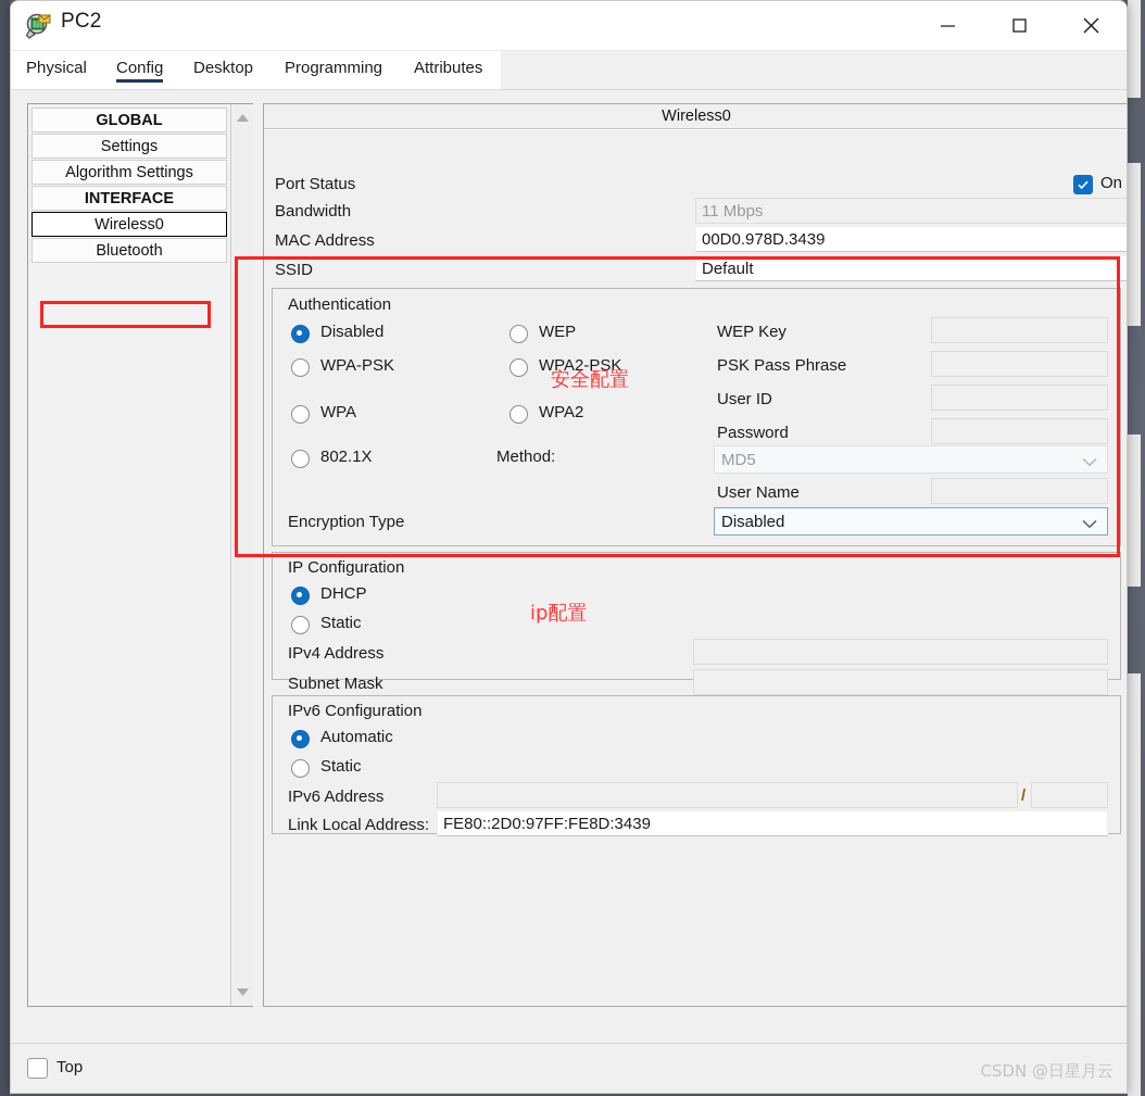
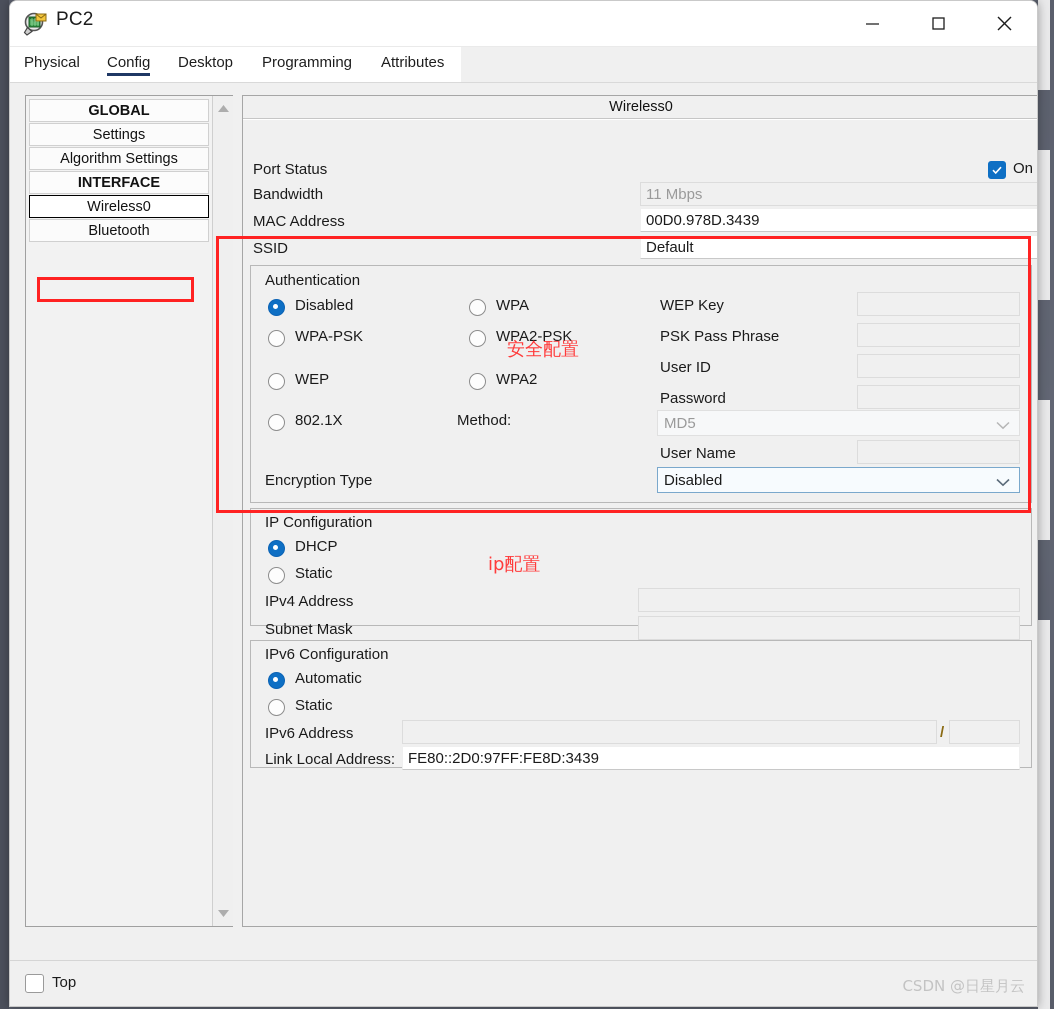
  PC2
  Physical
  Config
  Desktop
  Programming
  Attributes
  GLOBAL
  Settings
  Algorithm Settings
  INTERFACE
  Wireless0
  Bluetooth
  Wireless0
  Port Status
  On
  Bandwidth
  11 Mbps
  MAC Address
  00D0.978D.3439
  SSID
  Default
  Authentication
  Disabled
  WPA-PSK
- WPA
+ WEP
  802.1X
- WEP
+ WPA
  WPA2-PSK
  WPA2
  Method:
  WEP Key
  PSK Pass Phrase
  User ID
  Password
  MD5
  User Name
  Encryption Type
  Disabled
  IP Configuration
  DHCP
  Static
  IPv4 Address
  Subnet Mask
  IPv6 Configuration
  Automatic
  Static
  IPv6 Address
  /
  Link Local Address:
  FE80::2D0:97FF:FE8D:3439
  安全配置
  ip配置
  Top
  CSDN @日星月云
